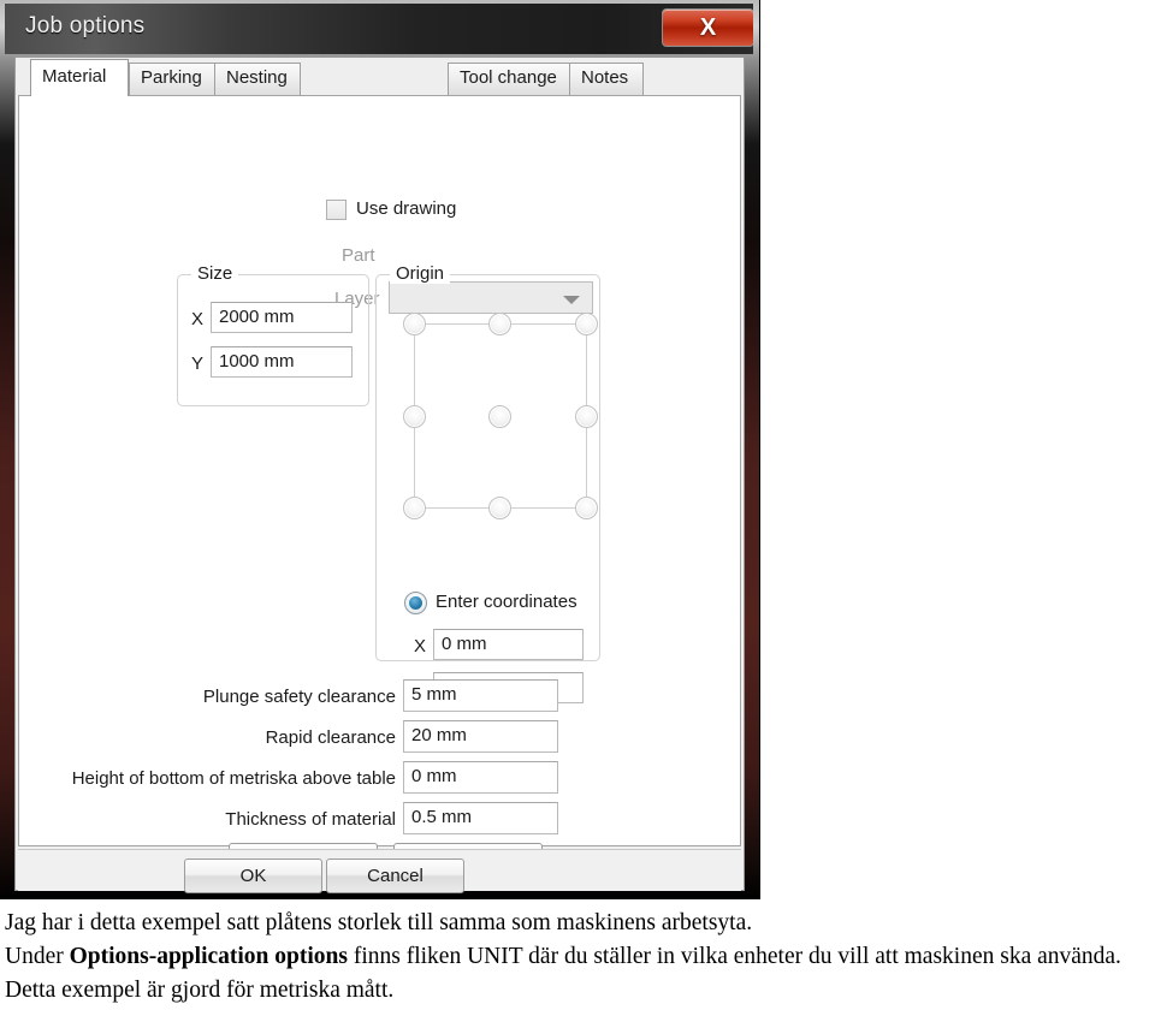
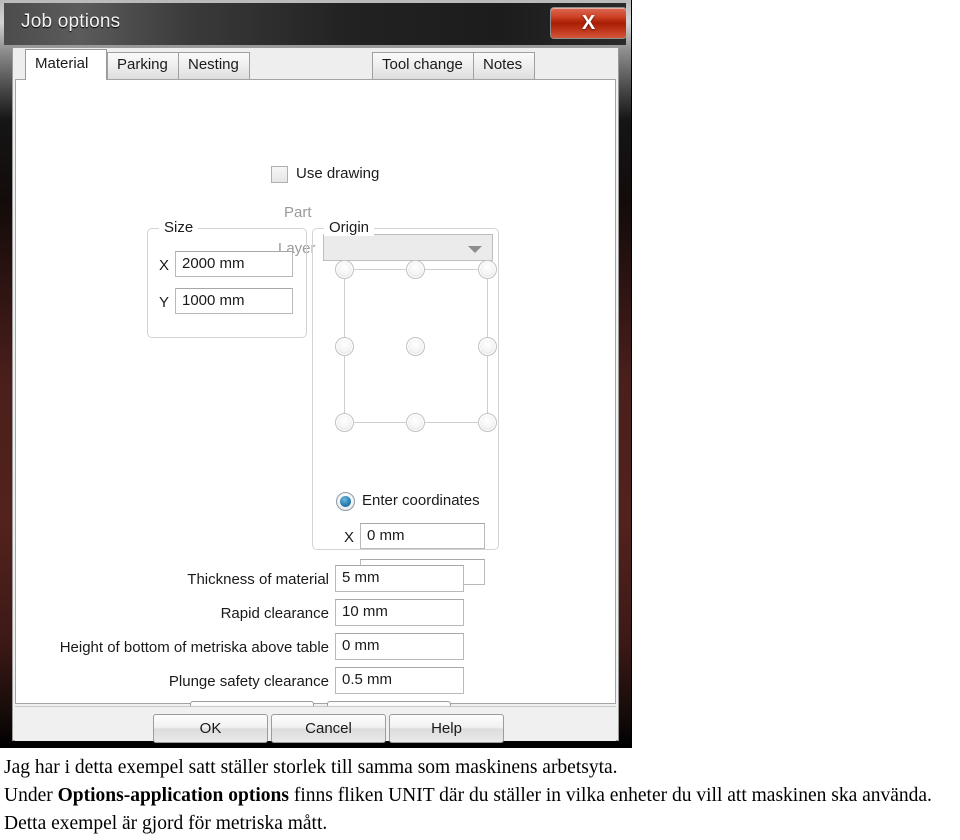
  Job options
  X
  Material
  Parking
  Nesting
  Tool change
  Notes
  Use drawing
  Part
  Layer
  Size
  X
  2000 mm
  Y
  1000 mm
  Origin
  Enter coordinates
  X
  0 mm
- Plunge safety clearance
+ Thickness of material
  5 mm
  Rapid clearance
- 20 mm
+ 10 mm
  Height of bottom of metriska above table
  0 mm
- Thickness of material
+ Plunge safety clearance
  0.5 mm
  OK
  Cancel
+ Help
- Jag har i detta exempel satt plåtens storlek till samma som maskinens arbetsyta.
+ Jag har i detta exempel satt ställer storlek till samma som maskinens arbetsyta.
  Under Options-application options finns fliken UNIT där du ställer in vilka enheter du vill att maskinen ska använda. Detta exempel är gjord för metriska mått.
